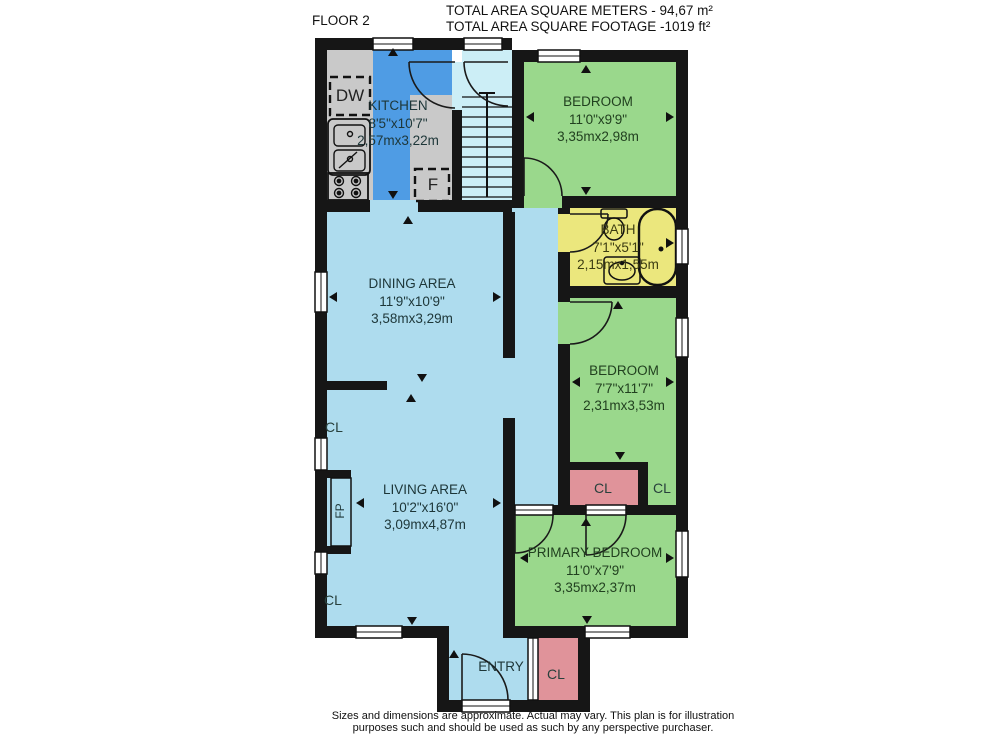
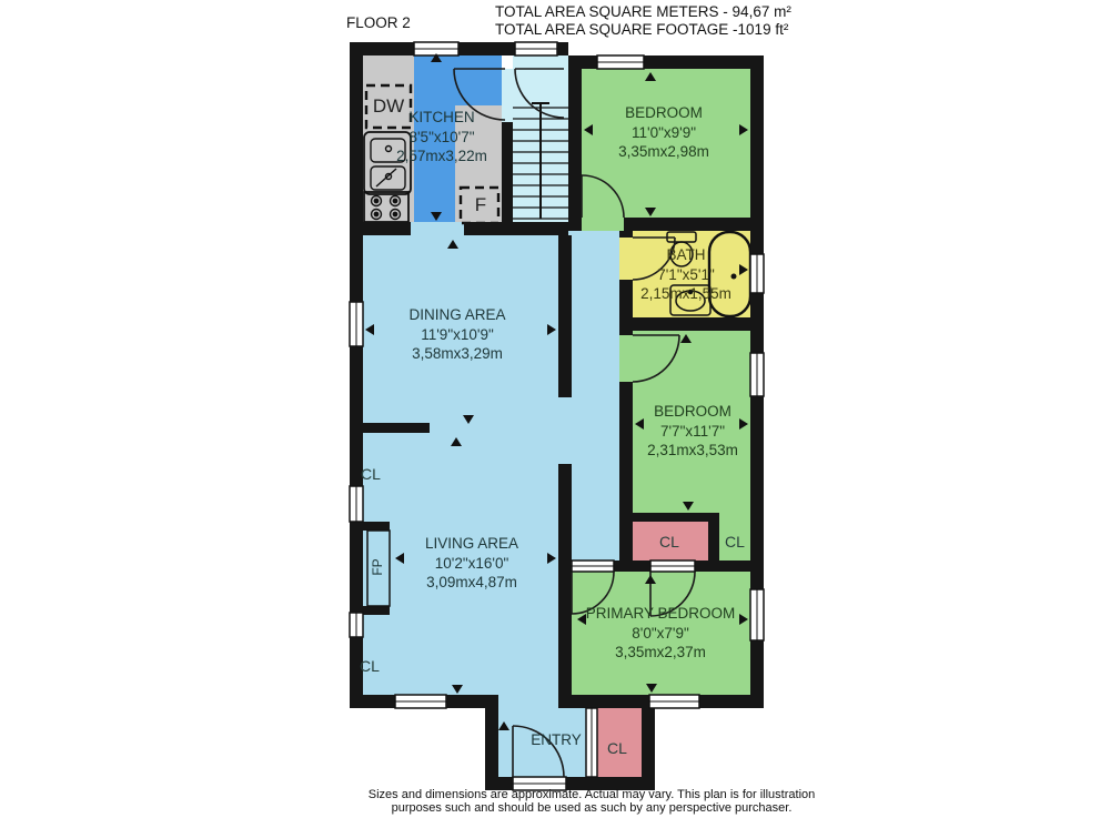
  FLOOR 2
  TOTAL AREA SQUARE METERS - 94,67 m²
  TOTAL AREA SQUARE FOOTAGE -1019 ft²
  KITCHEN
  8'5"x10'7"
  2,57mx3,22m
  BEDROOM
  11'0"x9'9"
  3,35mx2,98m
  BATH
  7'1"x5'1"
  2,15mx1,55m
  DINING AREA
  11'9"x10'9"
  3,58mx3,29m
  BEDROOM
  7'7"x11'7"
  2,31mx3,53m
  LIVING AREA
  10'2"x16'0"
  3,09mx4,87m
  PRIMARY BEDROOM
- 11'0"x7'9"
+ 8'0"x7'9"
  3,35mx2,37m
  ENTRY
  CL
  CL
  CL
  CL
  CL
  DW
  F
  Sizes and dimensions are approximate. Actual may vary. This plan is for illustration
  purposes such and should be used as such by any perspective purchaser.
